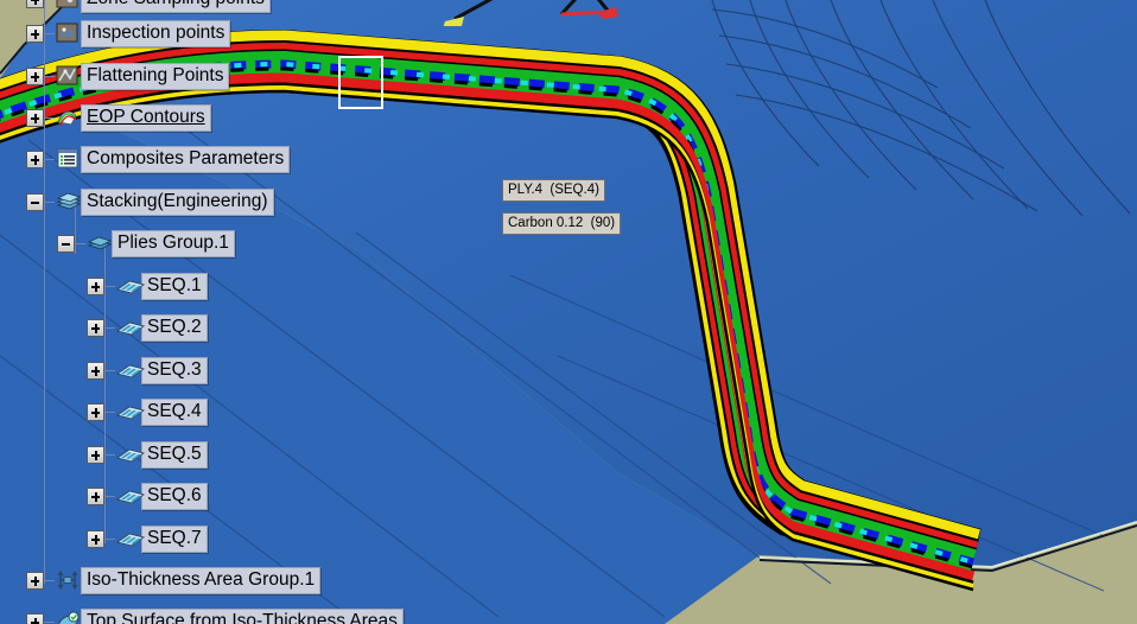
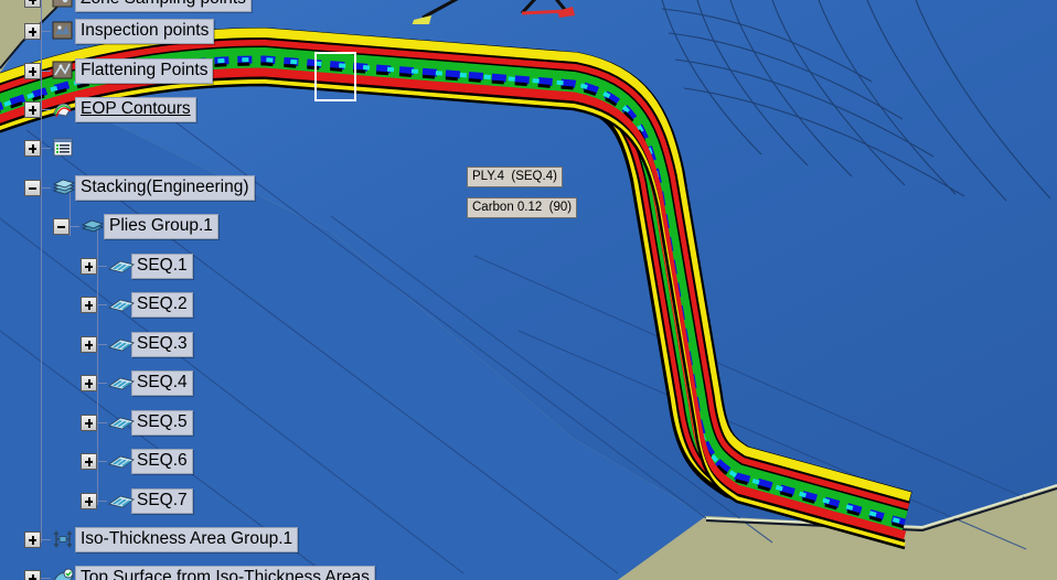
  PLY.4 (SEQ.4)
  Carbon 0.12 (90)
  Inspection points
  Flattening Points
  EOP Contours
- Composites Parameters
  Stacking(Engineering)
  Plies Group.1
  SEQ.1
  SEQ.2
  SEQ.3
  SEQ.4
  SEQ.5
  SEQ.6
  SEQ.7
  Iso-Thickness Area Group.1
  Top Surface from Iso-Thickness Areas
